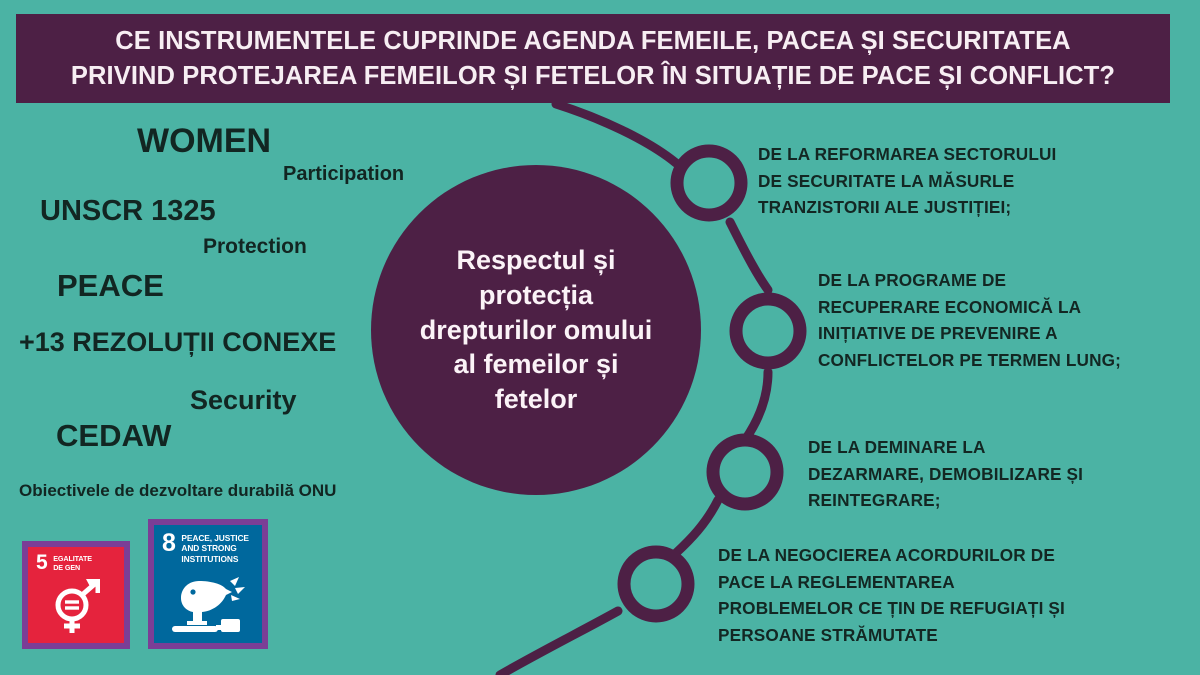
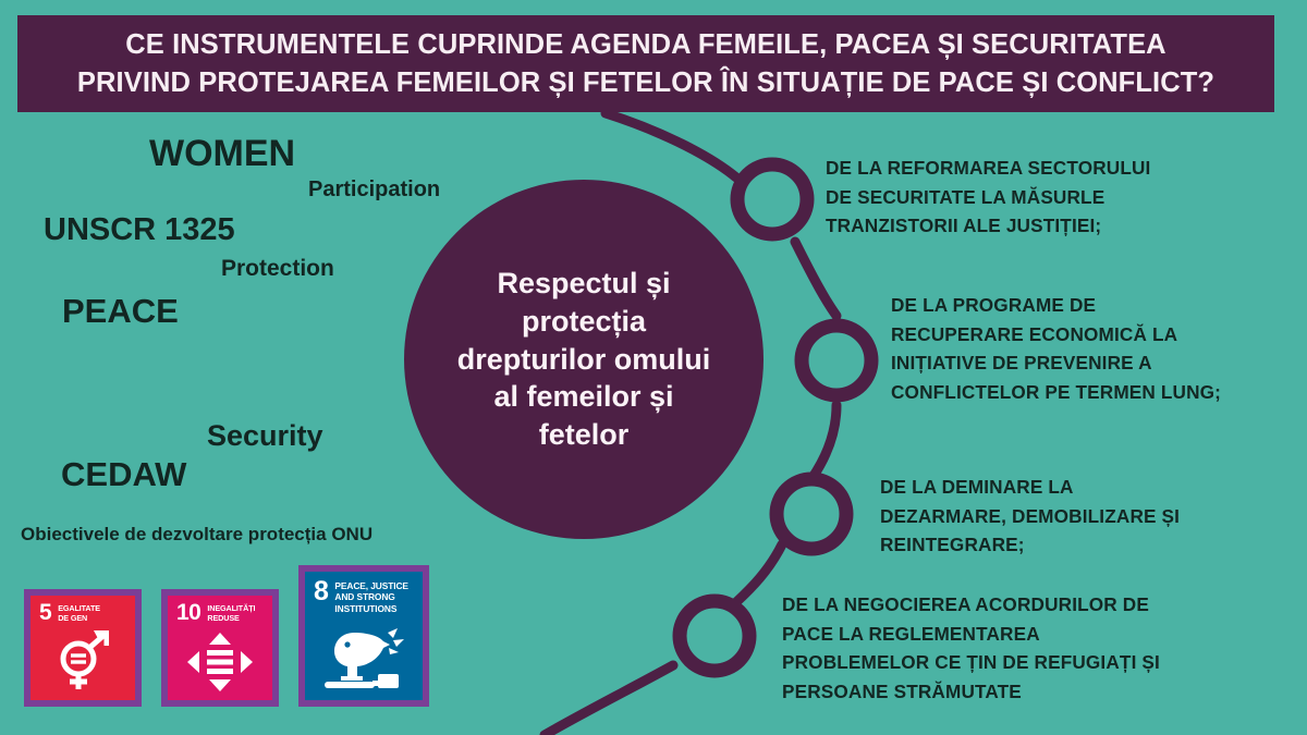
  CE INSTRUMENTELE CUPRINDE AGENDA FEMEILE, PACEA ȘI SECURITATEA
  PRIVIND PROTEJAREA FEMEILOR ȘI FETELOR ÎN SITUAȚIE DE PACE ȘI CONFLICT?
  WOMEN
  Participation
  UNSCR 1325
  Protection
  PEACE
- +13 REZOLUȚII CONEXE
  Security
  CEDAW
  Respectul și
  protecția
  drepturilor omului
  al femeilor și
  fetelor
  DE LA REFORMAREA SECTORULUI
  DE SECURITATE LA MĂSURLE
  TRANZISTORII ALE JUSTIȚIEI;
  DE LA PROGRAME DE
  RECUPERARE ECONOMICĂ LA
  INIȚIATIVE DE PREVENIRE A
  CONFLICTELOR PE TERMEN LUNG;
  DE LA DEMINARE LA
  DEZARMARE, DEMOBILIZARE ȘI
  REINTEGRARE;
  DE LA NEGOCIEREA ACORDURILOR DE
  PACE LA REGLEMENTAREA
  PROBLEMELOR CE ȚIN DE REFUGIAȚI ȘI
  PERSOANE STRĂMUTATE
- Obiectivele de dezvoltare durabilă ONU
+ Obiectivele de dezvoltare protecția ONU
  5
  EGALITATE
  DE GEN
+ 10
+ INEGALITĂȚI
+ REDUSE
  8
  PEACE, JUSTICE
  AND STRONG
  INSTITUTIONS
